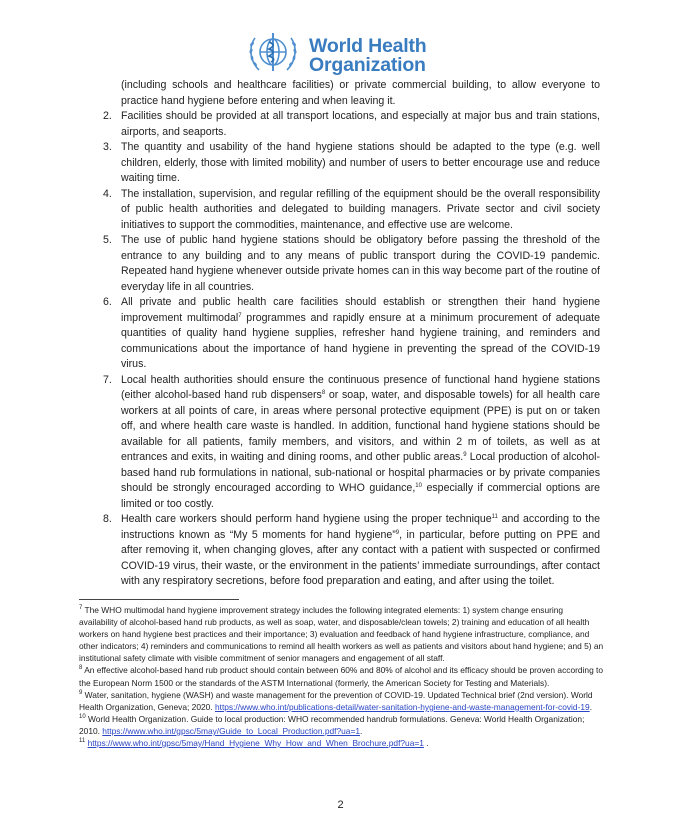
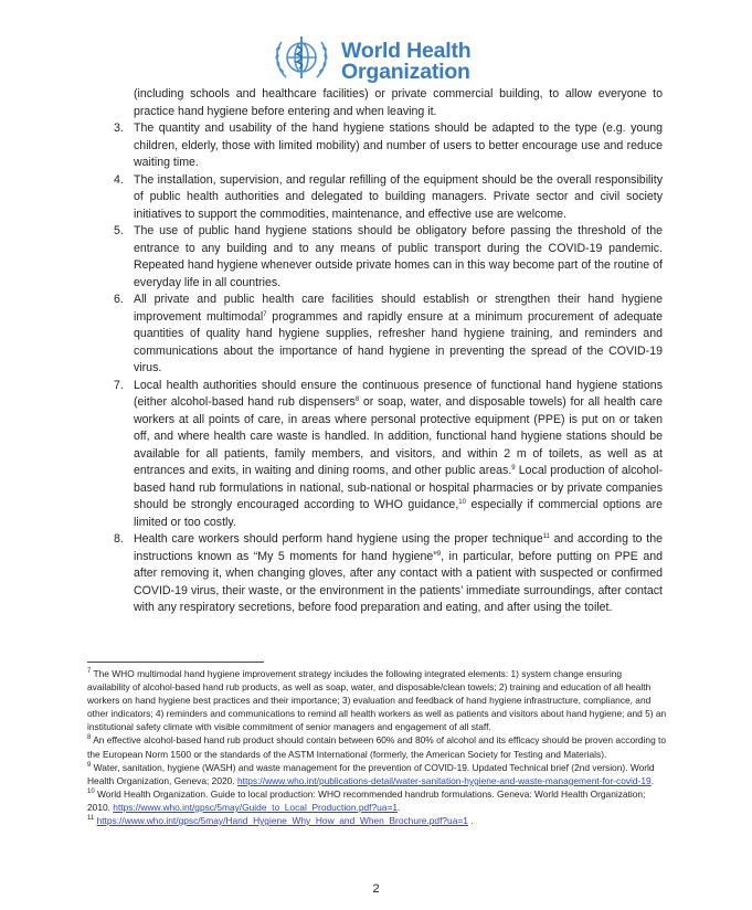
  World Health
  Organization
  (including schools and healthcare facilities) or private commercial building, to allow everyone to practice hand hygiene before entering and when leaving it.
- 2.
- Facilities should be provided at all transport locations, and especially at major bus and train stations, airports, and seaports.
  3.
- The quantity and usability of the hand hygiene stations should be adapted to the type (e.g. well children, elderly, those with limited mobility) and number of users to better encourage use and reduce waiting time.
+ The quantity and usability of the hand hygiene stations should be adapted to the type (e.g. young children, elderly, those with limited mobility) and number of users to better encourage use and reduce waiting time.
  4.
  The installation, supervision, and regular refilling of the equipment should be the overall responsibility of public health authorities and delegated to building managers. Private sector and civil society initiatives to support the commodities, maintenance, and effective use are welcome.
  5.
  The use of public hand hygiene stations should be obligatory before passing the threshold of the entrance to any building and to any means of public transport during the COVID-19 pandemic. Repeated hand hygiene whenever outside private homes can in this way become part of the routine of everyday life in all countries.
  6.
  All private and public health care facilities should establish or strengthen their hand hygiene improvement multimodal programmes and rapidly ensure at a minimum procurement of adequate quantities of quality hand hygiene supplies, refresher hand hygiene training, and reminders and communications about the importance of hand hygiene in preventing the spread of the COVID-19 virus.
  7.
  Local health authorities should ensure the continuous presence of functional hand hygiene stations (either alcohol-based hand rub dispensers or soap, water, and disposable towels) for all health care workers at all points of care, in areas where personal protective equipment (PPE) is put on or taken off, and where health care waste is handled. In addition, functional hand hygiene stations should be available for all patients, family members, and visitors, and within 2 m of toilets, as well as at entrances and exits, in waiting and dining rooms, and other public areas. Local production of alcohol-based hand rub formulations in national, sub-national or hospital pharmacies or by private companies should be strongly encouraged according to WHO guidance, especially if commercial options are limited or too costly.
  8.
  Health care workers should perform hand hygiene using the proper technique and according to the instructions known as “My 5 moments for hand hygiene” , in particular, before putting on PPE and after removing it, when changing gloves, after any contact with a patient with suspected or confirmed COVID-19 virus, their waste, or the environment in the patients’ immediate surroundings, after contact with any respiratory secretions, before food preparation and eating, and after using the toilet.
  The WHO multimodal hand hygiene improvement strategy includes the following integrated elements: 1) system change ensuring availability of alcohol-based hand rub products, as well as soap, water, and disposable/clean towels; 2) training and education of all health workers on hand hygiene best practices and their importance; 3) evaluation and feedback of hand hygiene infrastructure, compliance, and other indicators; 4) reminders and communications to remind all health workers as well as patients and visitors about hand hygiene; and 5) an institutional safety climate with visible commitment of senior managers and engagement of all staff.
  An effective alcohol-based hand rub product should contain between 60% and 80% of alcohol and its efficacy should be proven according to the European Norm 1500 or the standards of the ASTM International (formerly, the American Society for Testing and Materials).
  Water, sanitation, hygiene (WASH) and waste management for the prevention of COVID-19. Updated Technical brief (2nd version). World Health Organization, Geneva; 2020. https://www.who.int/publications-detail/water-sanitation-hygiene-and-waste-management-for-covid-19.
  World Health Organization. Guide to local production: WHO recommended handrub formulations. Geneva: World Health Organization; 2010. https://www.who.int/gpsc/5may/Guide_to_Local_Production.pdf?ua=1.
  https://www.who.int/gpsc/5may/Hand_Hygiene_Why_How_and_When_Brochure.pdf?ua=1 .
  2
